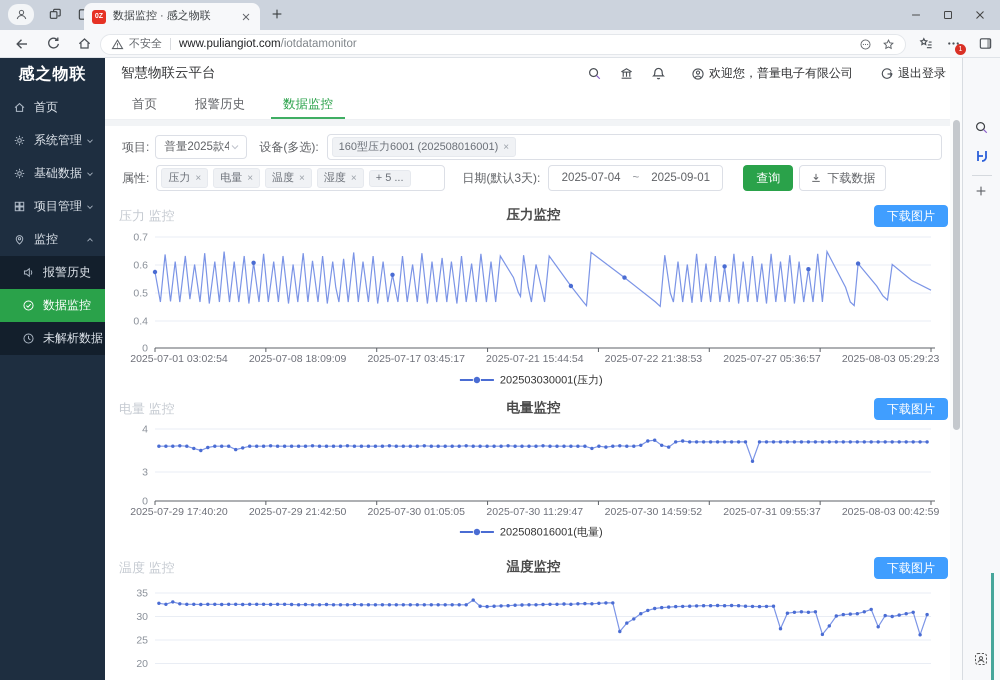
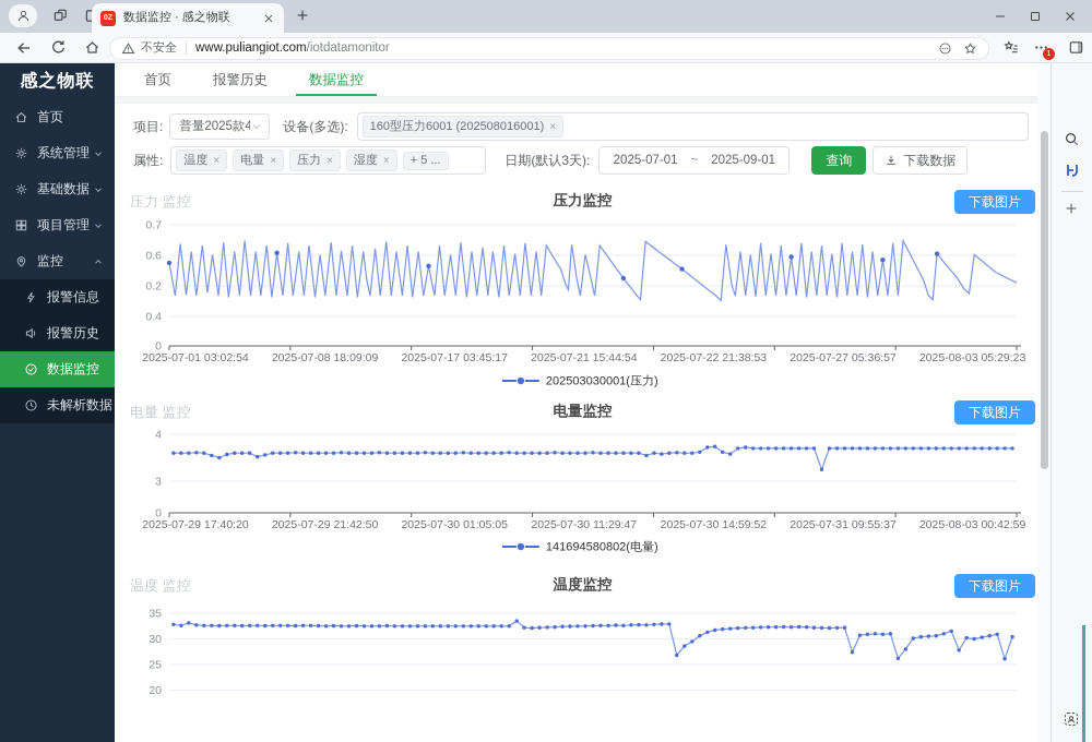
  数据监控 · 感之物联
  不安全
  www.puliangiot.com
  /iotdatamonitor
  感之物联
  首页
  系统管理
  基础数据
  项目管理
  监控
+ 报警信息
  报警历史
  数据监控
  未解析数据
- 智慧物联云平台
- 欢迎您，普量电子有限公司
- 退出登录
  首页
  报警历史
  数据监控
  项目:
  普量2025款4
  设备(多选):
  160型压力6001 (202508016001)
  ×
  属性:
- 压力
+ 温度
  ×
  电量
  ×
- 温度
+ 压力
  ×
  湿度
  ×
  + 5 ...
  日期(默认3天):
- 2025-07-04
+ 2025-07-01
  ~
  2025-09-01
  查询
  下载数据
  压力 监控
  压力监控
  下载图片
  0.7
  0.6
- 0.5
+ 0.2
  0.4
  0
  2025-07-01 03:02:54
  2025-07-08 18:09:09
  2025-07-17 03:45:17
  2025-07-21 15:44:54
  2025-07-22 21:38:53
  2025-07-27 05:36:57
  2025-08-03 05:29:23
  202503030001(压力)
  电量 监控
  电量监控
  下载图片
  4
  3
  0
  2025-07-29 17:40:20
  2025-07-29 21:42:50
  2025-07-30 01:05:05
  2025-07-30 11:29:47
  2025-07-30 14:59:52
  2025-07-31 09:55:37
  2025-08-03 00:42:59
- 202508016001(电量)
+ 141694580802(电量)
  温度 监控
  温度监控
  下载图片
  35
  30
  25
  20
